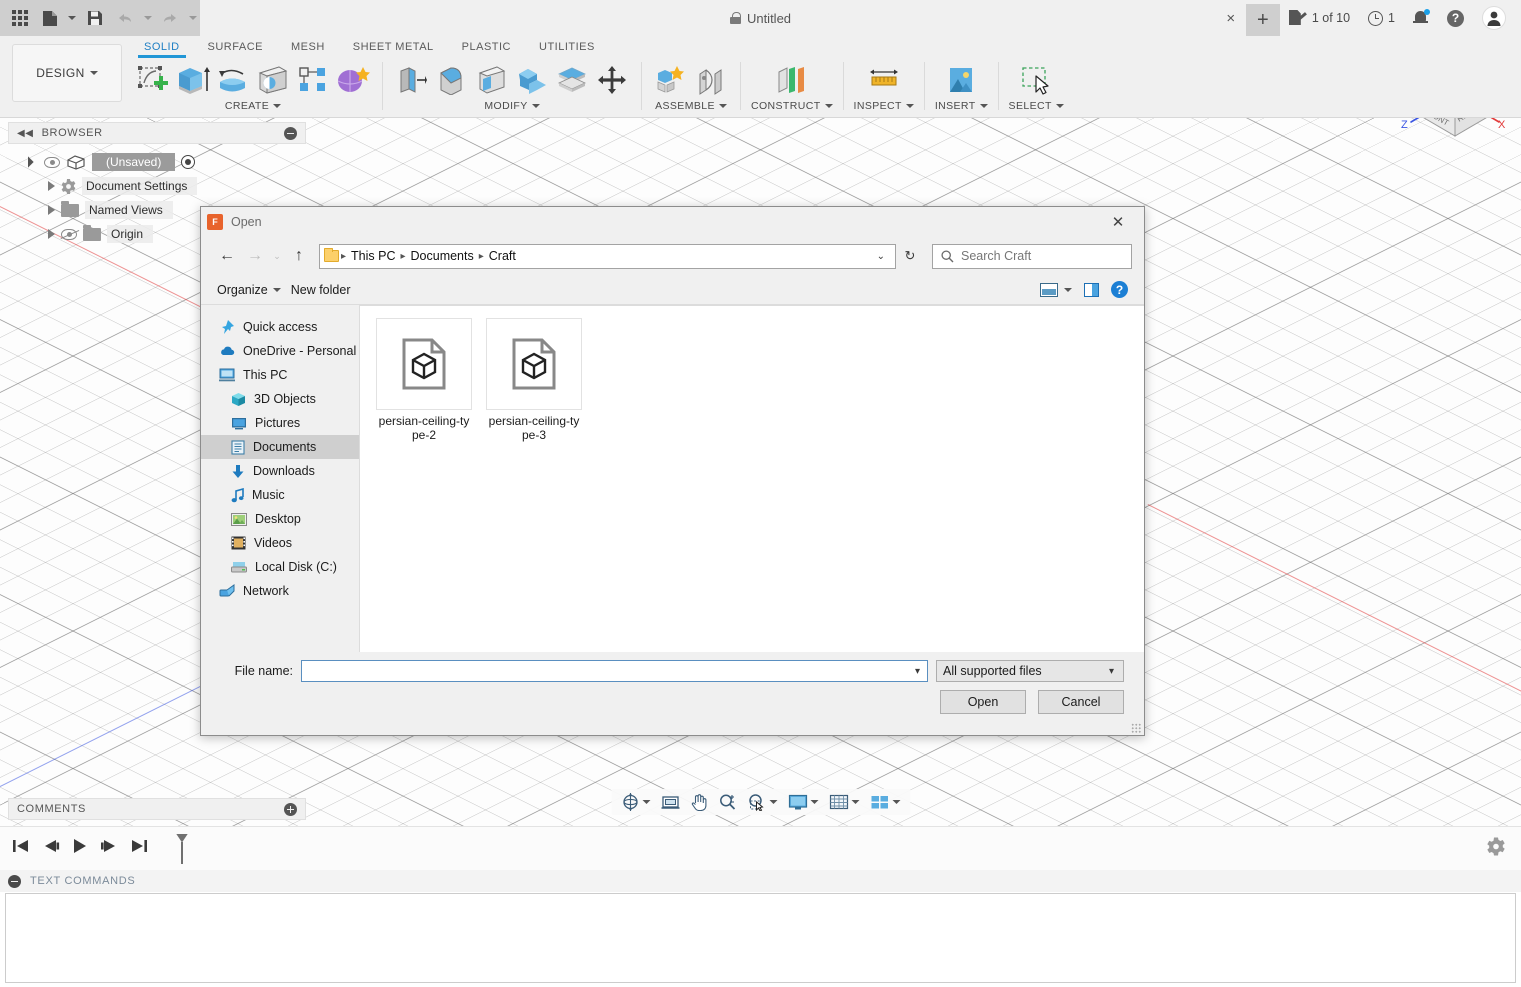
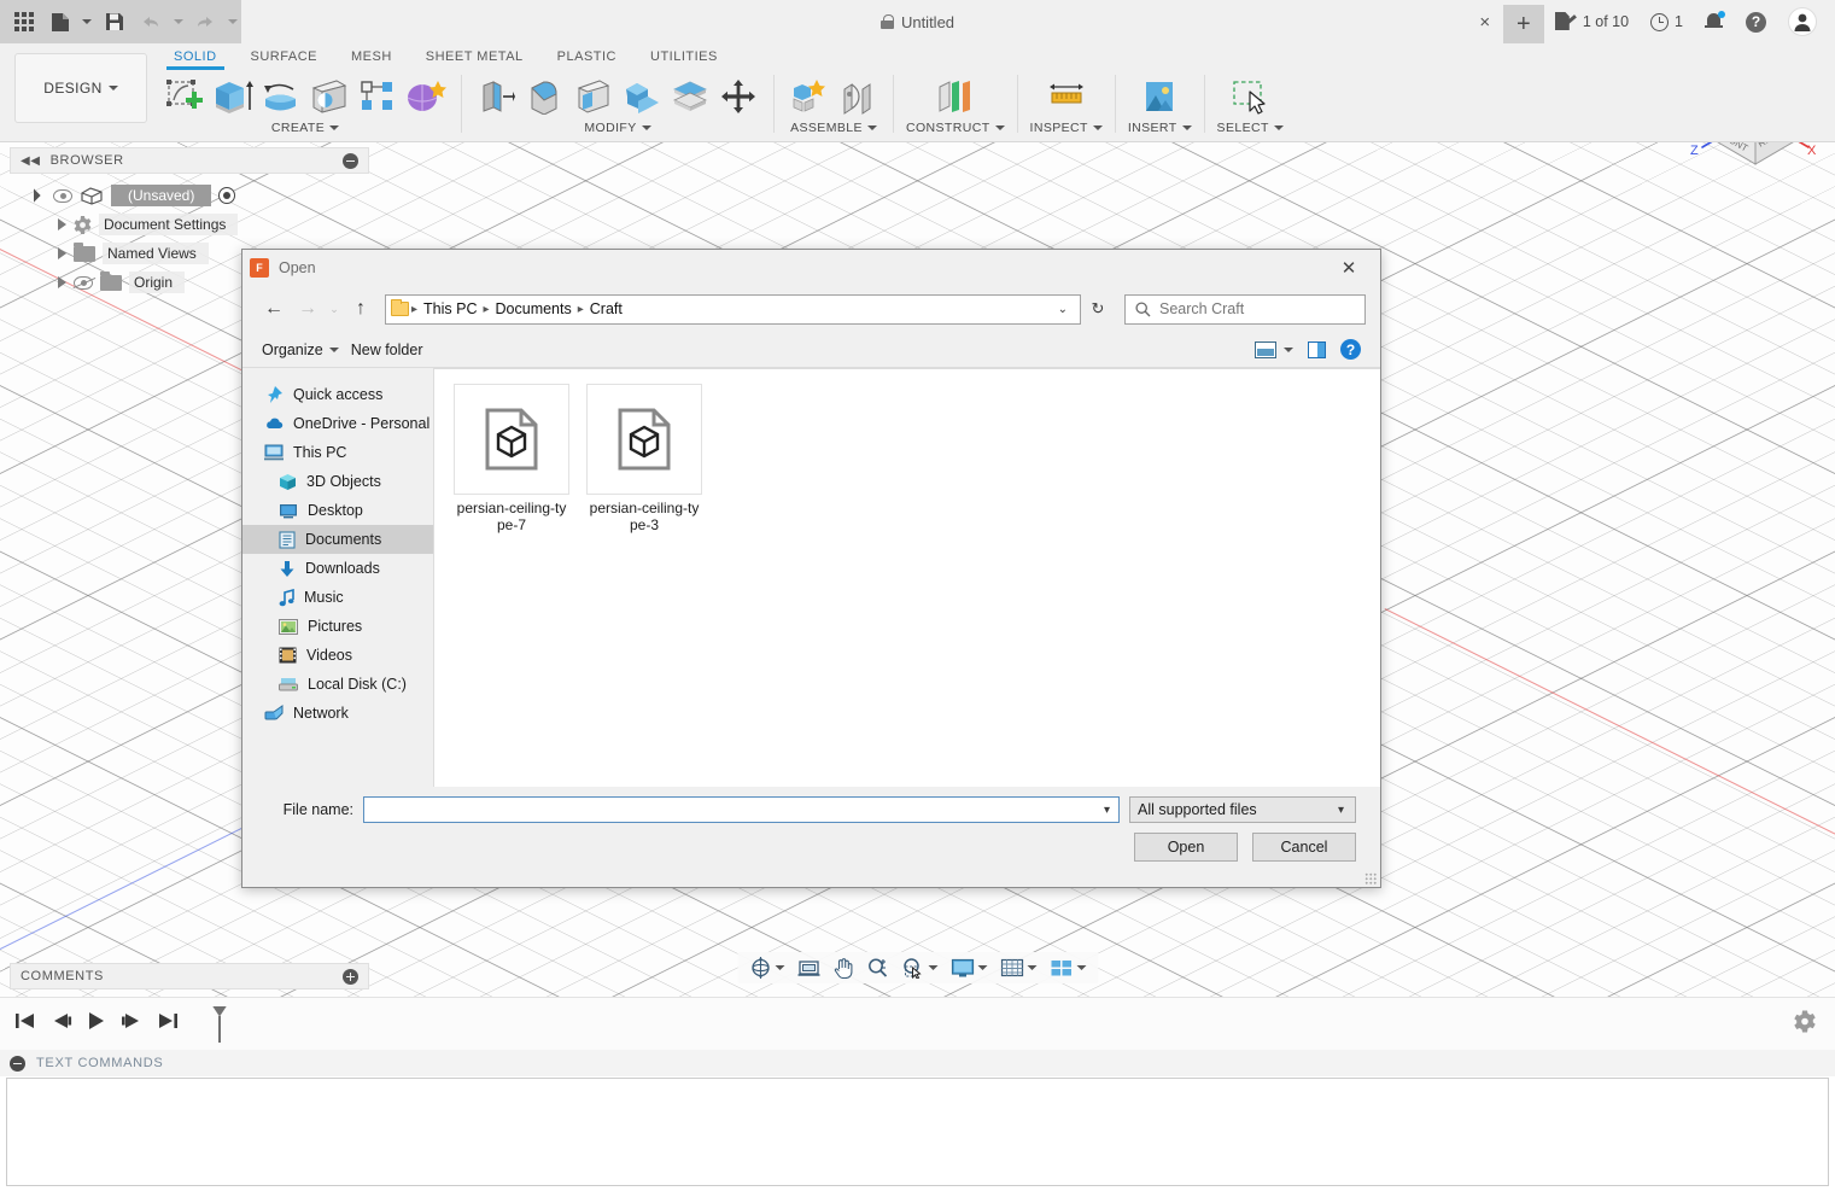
  X
  Z
  Untitled
  ×
  +
  1 of 10
  1
  ?
  DESIGN
  SOLID
  SURFACE
  MESH
  SHEET METAL
  PLASTIC
  UTILITIES
  CREATE
  MODIFY
  ASSEMBLE
  CONSTRUCT
  INSPECT
  INSERT
  SELECT
  ◀◀
  BROWSER
  (Unsaved)
  Document Settings
  Named Views
  Origin
  COMMENTS
  TEXT COMMANDS
  F
  Open
  ✕
  ←
  →
  ⌄
  ↑
  ▸
  This PC
  ▸
  Documents
  ▸
  Craft
  ⌄
  ↻
  Search Craft
  Organize
  New folder
  ?
  Quick access
  OneDrive - Personal
  This PC
  3D Objects
- Pictures
+ Desktop
  Documents
  Downloads
  Music
- Desktop
+ Pictures
  Videos
  Local Disk (C:)
  Network
- persian-ceiling-type-2
+ persian-ceiling-type-7
  persian-ceiling-type-3
  File name:
  ▾
  All supported files
  ▾
  Open
  Cancel
